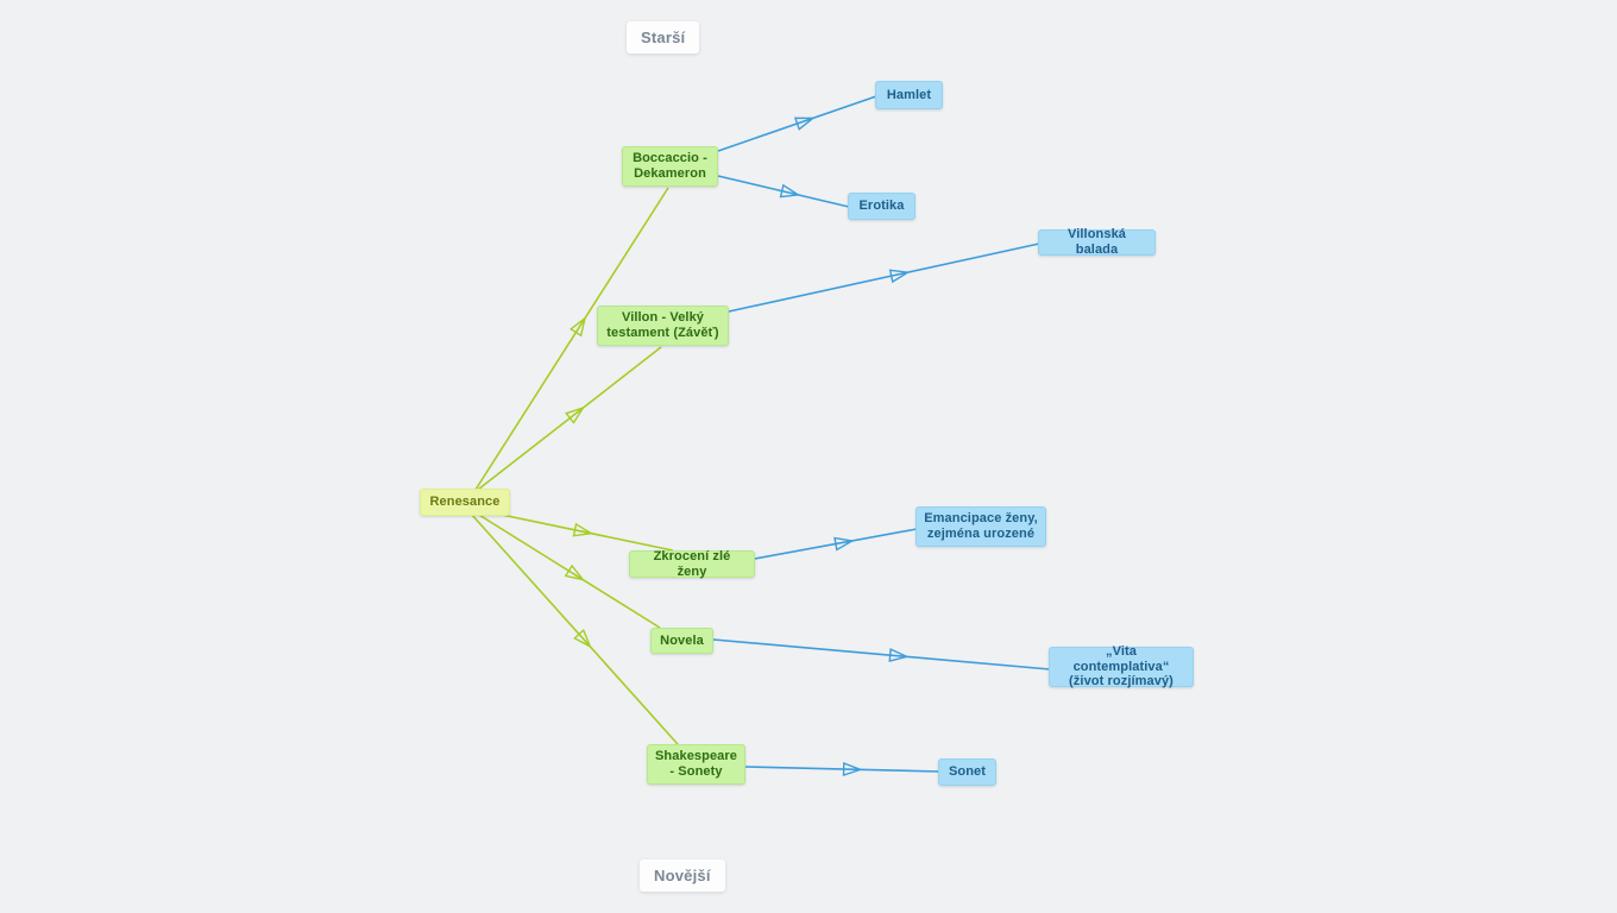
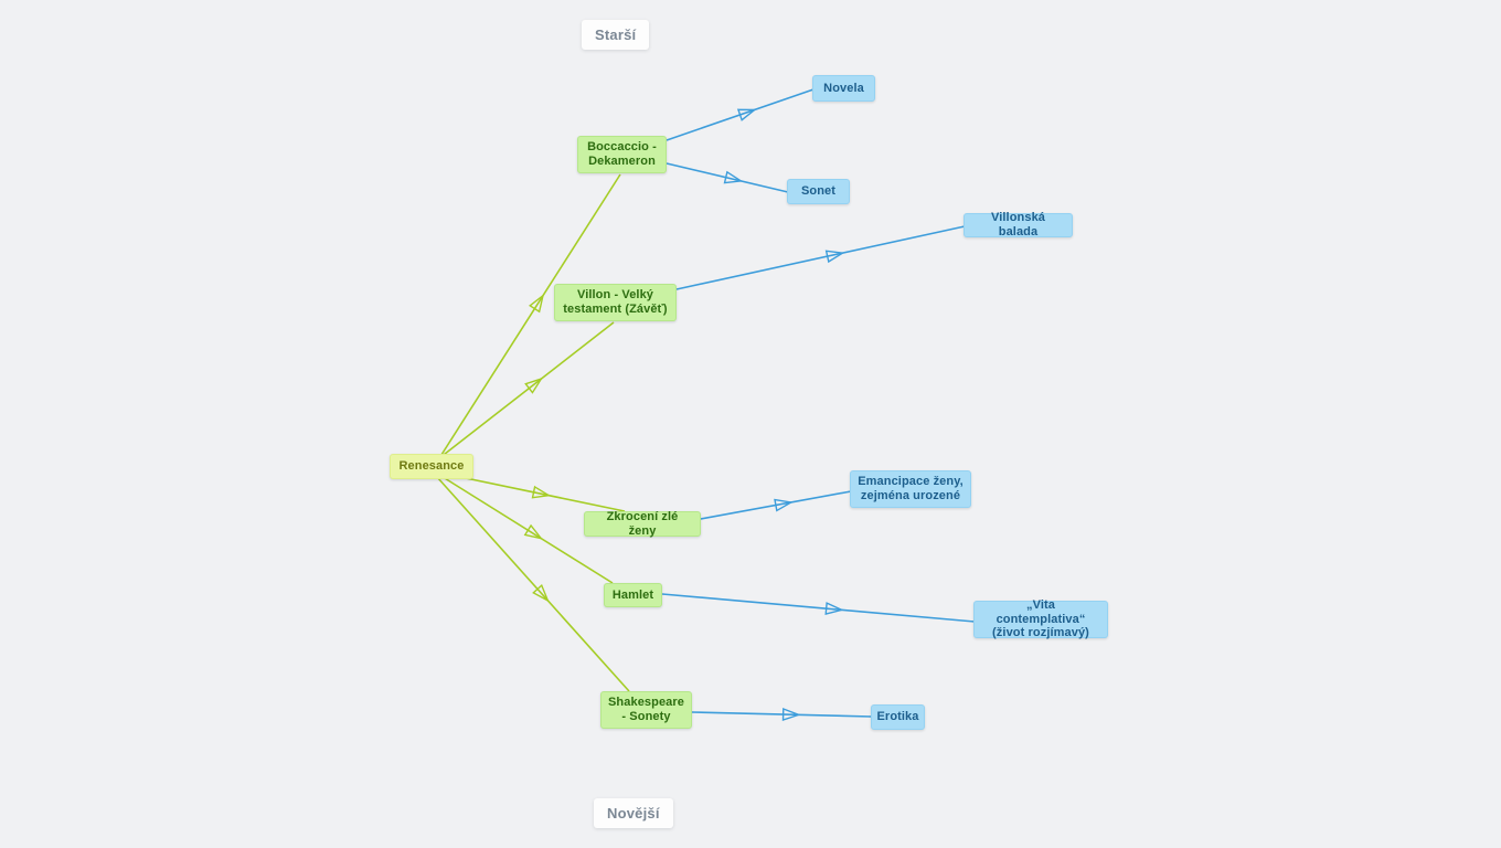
  Starší
  Novější
  Renesance
  Boccaccio -
  Dekameron
- Hamlet
+ Novela
- Erotika
+ Sonet
  Villon - Velký
  testament (Závěť)
  Villonská balada
  Zkrocení zlé ženy
  Emancipace ženy,
  zejména urozené
- Novela
+ Hamlet
  „Vita contemplativa“
  (život rozjímavý)
  Shakespeare
  - Sonety
- Sonet
+ Erotika
